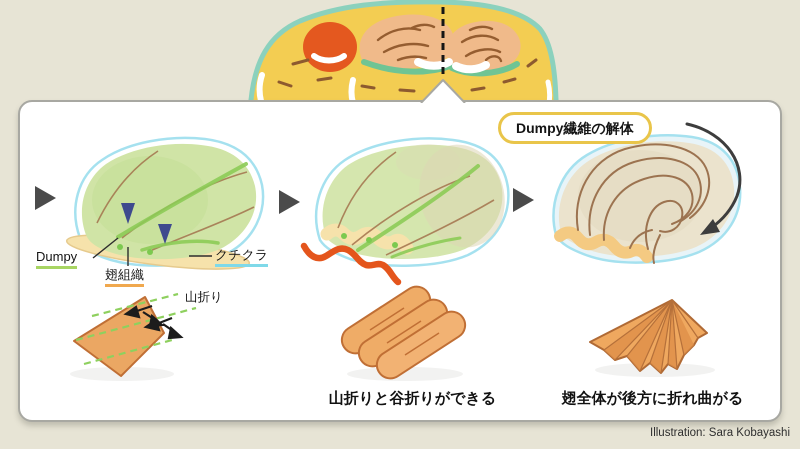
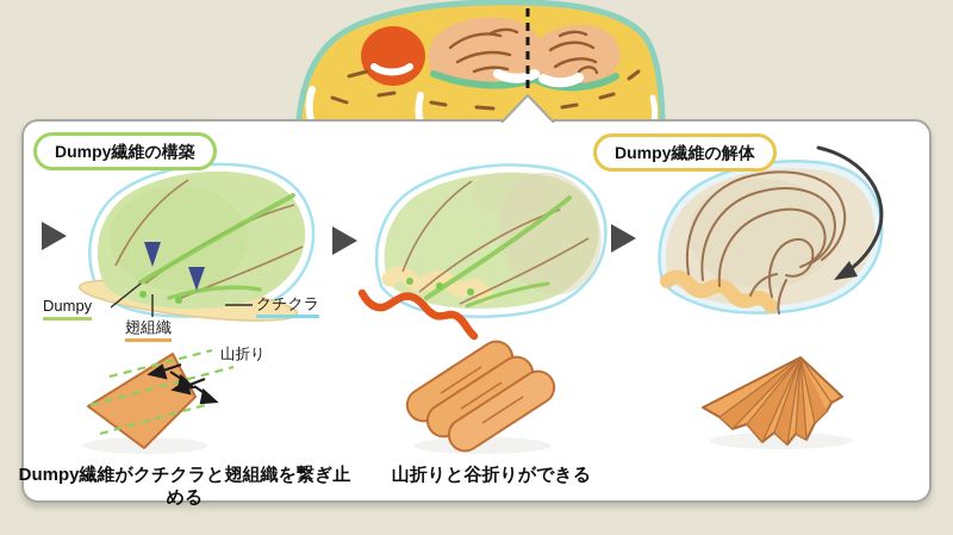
+ Dumpy繊維の構築
  Dumpy繊維の解体
  Dumpy
  翅組織
  クチクラ
  山折り
+ Dumpy繊維がクチクラと翅組織を繋ぎ止める
  山折りと谷折りができる
- 翅全体が後方に折れ曲がる
- Illustration: Sara Kobayashi
